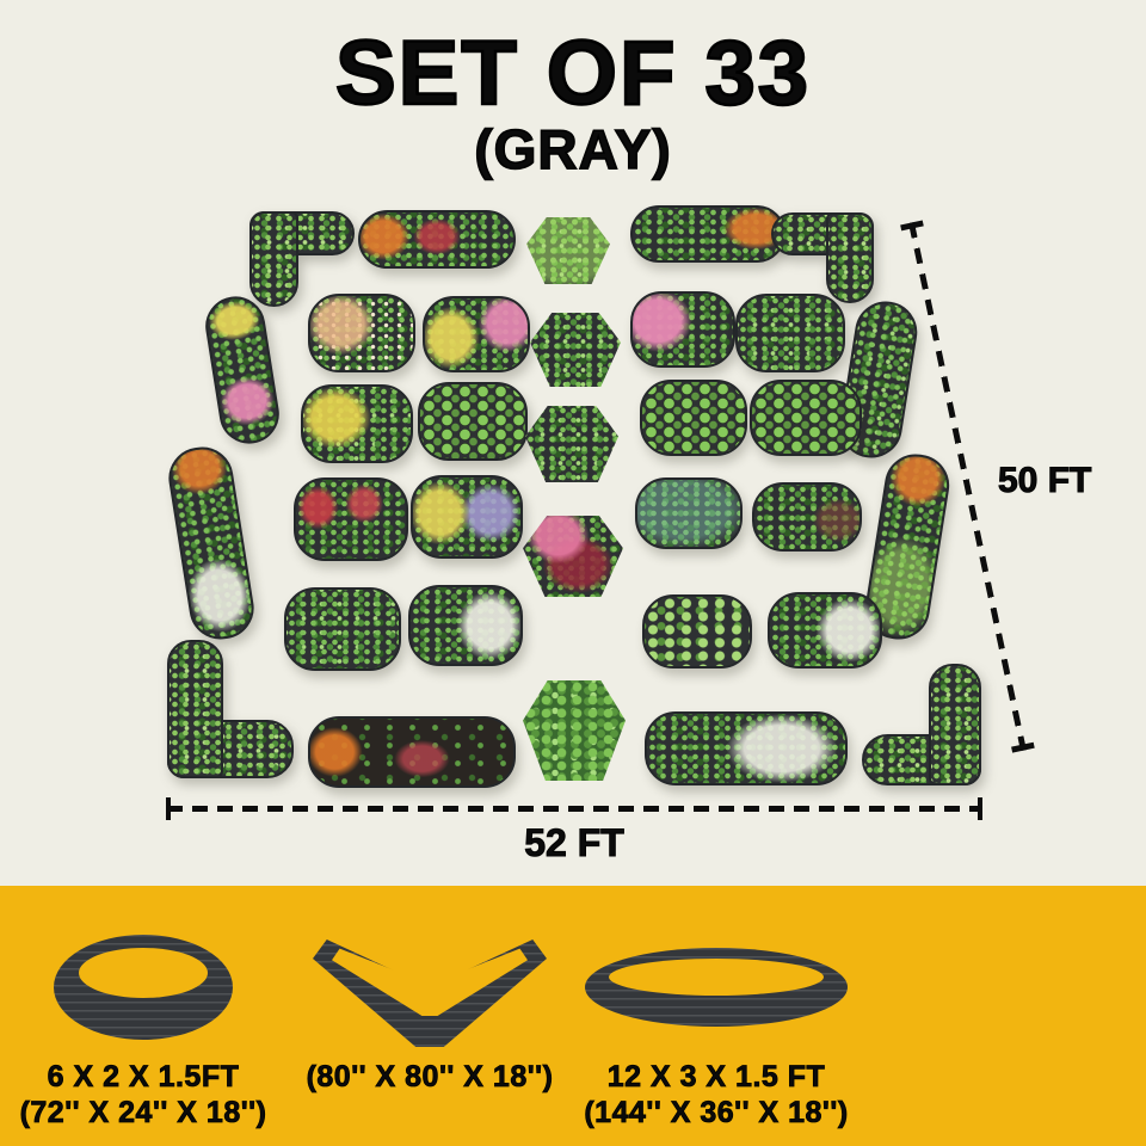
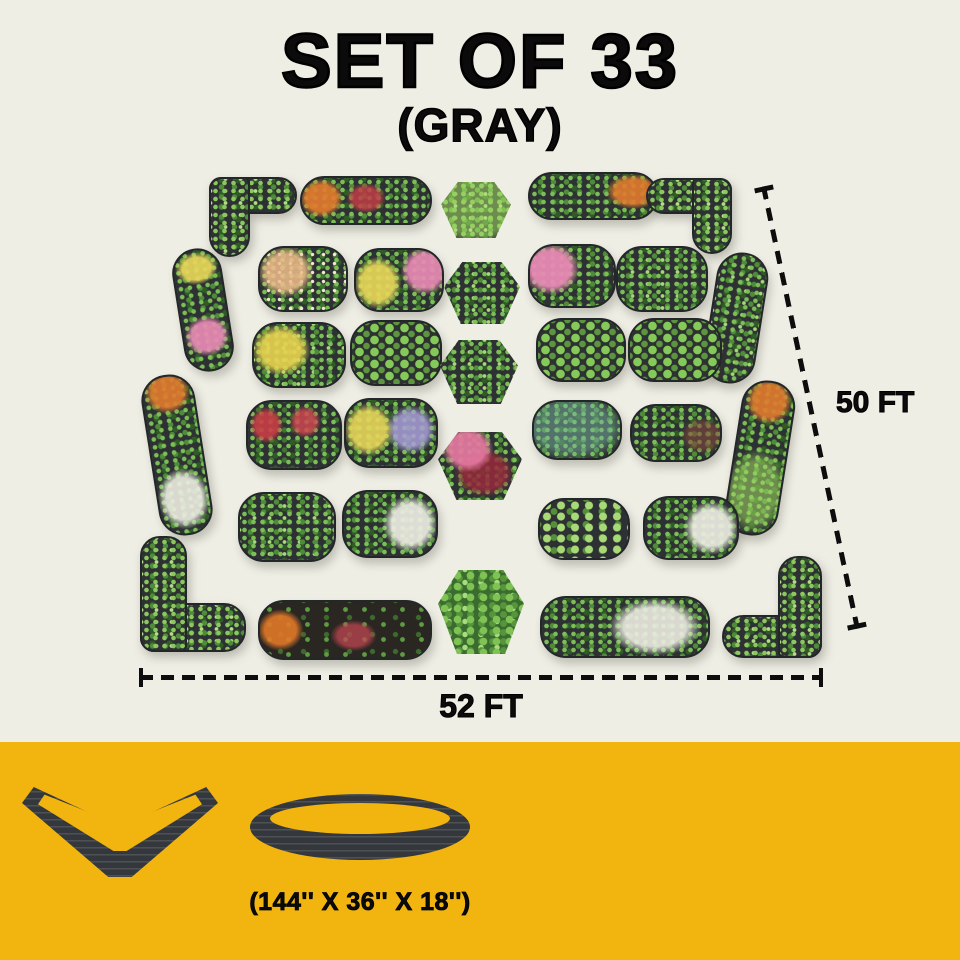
  SET OF 33
  (GRAY)
  50 FT
  52 FT
- 6 X 2 X 1.5FT
- (72'' X 24'' X 18'')
- (80'' X 80'' X 18'')
- 12 X 3 X 1.5 FT
  (144'' X 36'' X 18'')
